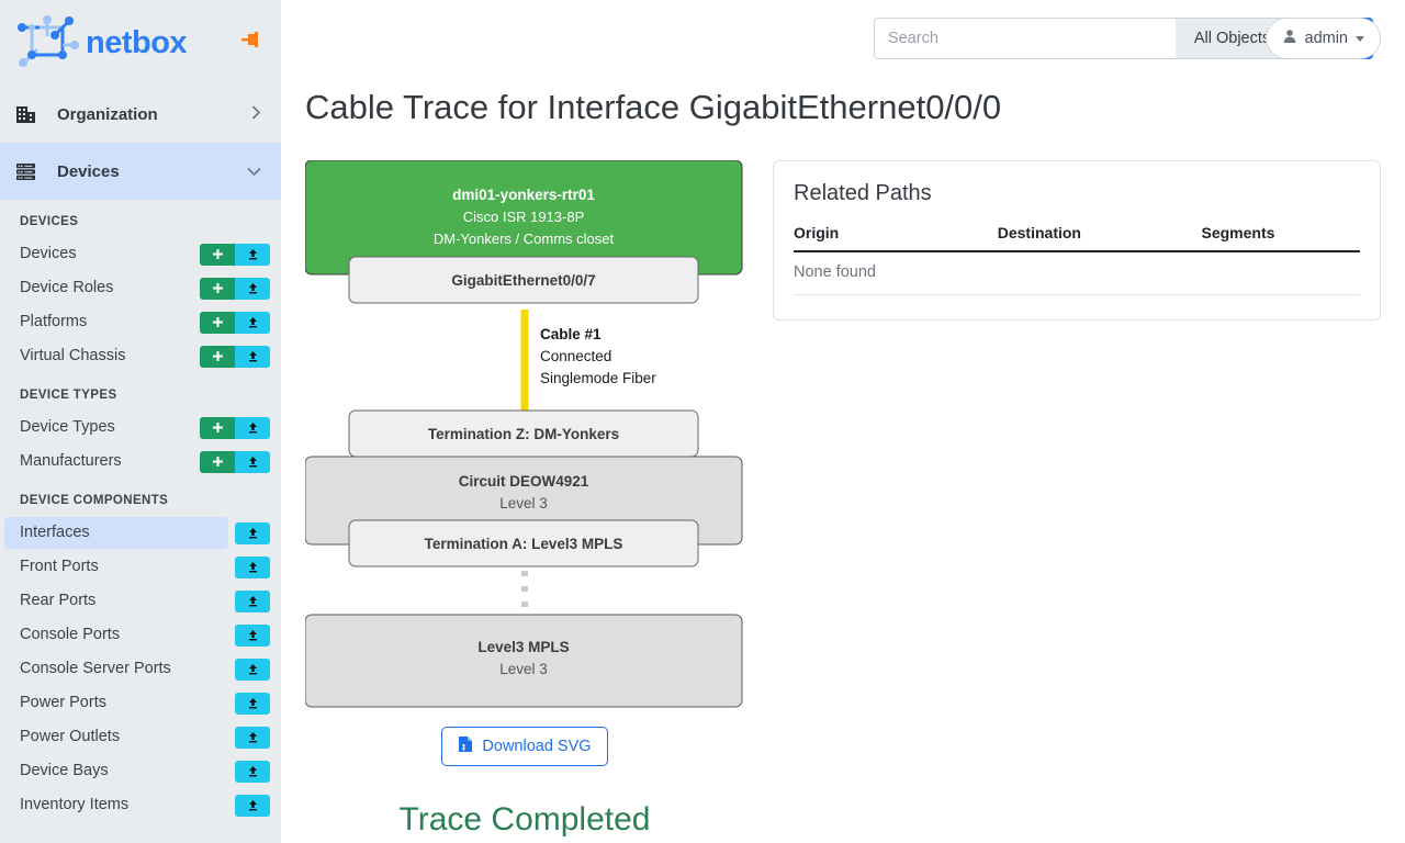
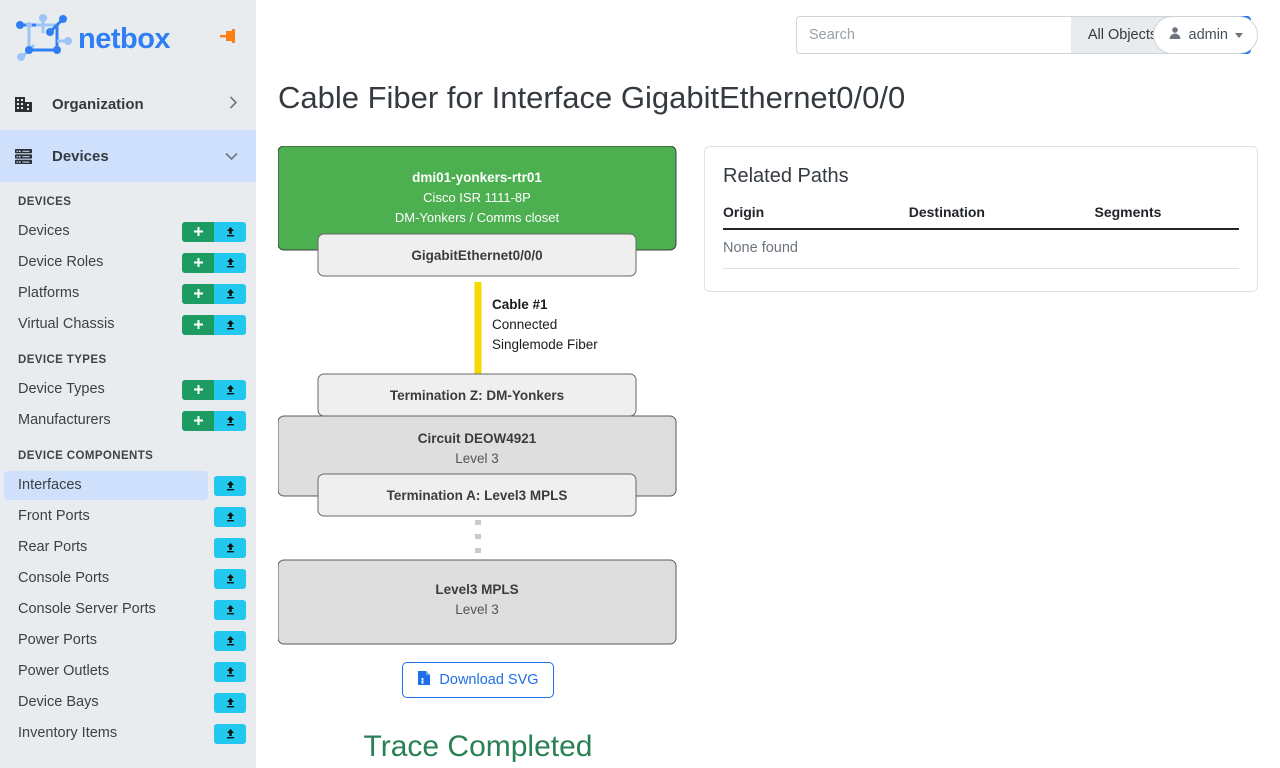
  netbox
  Organization
  Devices
  DEVICES
  Devices
  Device Roles
  Platforms
  Virtual Chassis
  DEVICE TYPES
  Device Types
  Manufacturers
  DEVICE COMPONENTS
  Interfaces
  Front Ports
  Rear Ports
  Console Ports
  Console Server Ports
  Power Ports
  Power Outlets
  Device Bays
  Inventory Items
  Search
  All Object
  admin
- Cable Trace for Interface GigabitEthernet0/0/0
+ Cable Fiber for Interface GigabitEthernet0/0/0
  dmi01-yonkers-rtr01
- Cisco ISR 1913-8P
+ Cisco ISR 1111-8P
  DM-Yonkers / Comms closet
- GigabitEthernet0/0/7
+ GigabitEthernet0/0/0
  Cable #1
  Connected
  Singlemode Fiber
  Circuit DEOW4921
  Level 3
  Termination Z: DM-Yonkers
  Termination A: Level3 MPLS
  Level3 MPLS
  Level 3
  Download SVG
  Trace Completed
  Related Paths
  Origin	Destination	Segments
  None found
